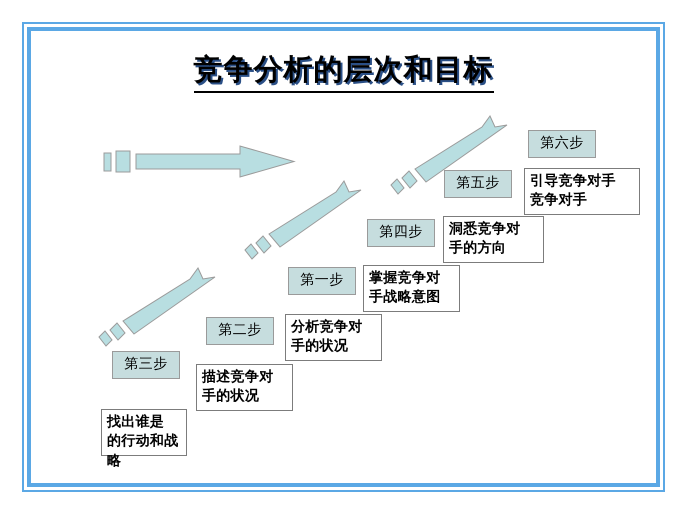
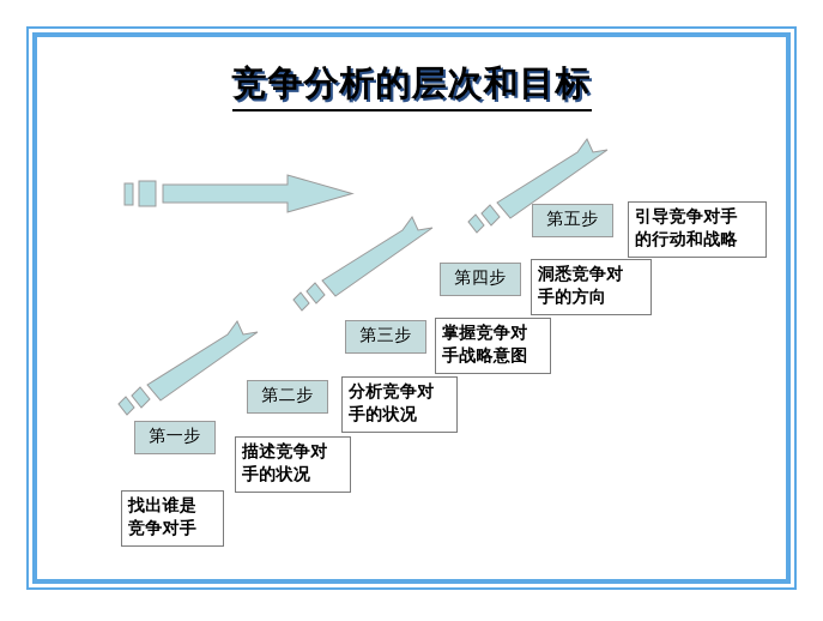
  竞争分析的层次和目标
- 第三步
+ 第一步
  找出谁是
- 的行动和战略
+ 竞争对手
  第二步
  描述竞争对
  手的状况
- 第一步
+ 第三步
  分析竞争对
  手的状况
  第四步
  掌握竞争对
  手战略意图
  第五步
  洞悉竞争对
  手的方向
- 第六步
  引导竞争对手
- 竞争对手
+ 的行动和战略
